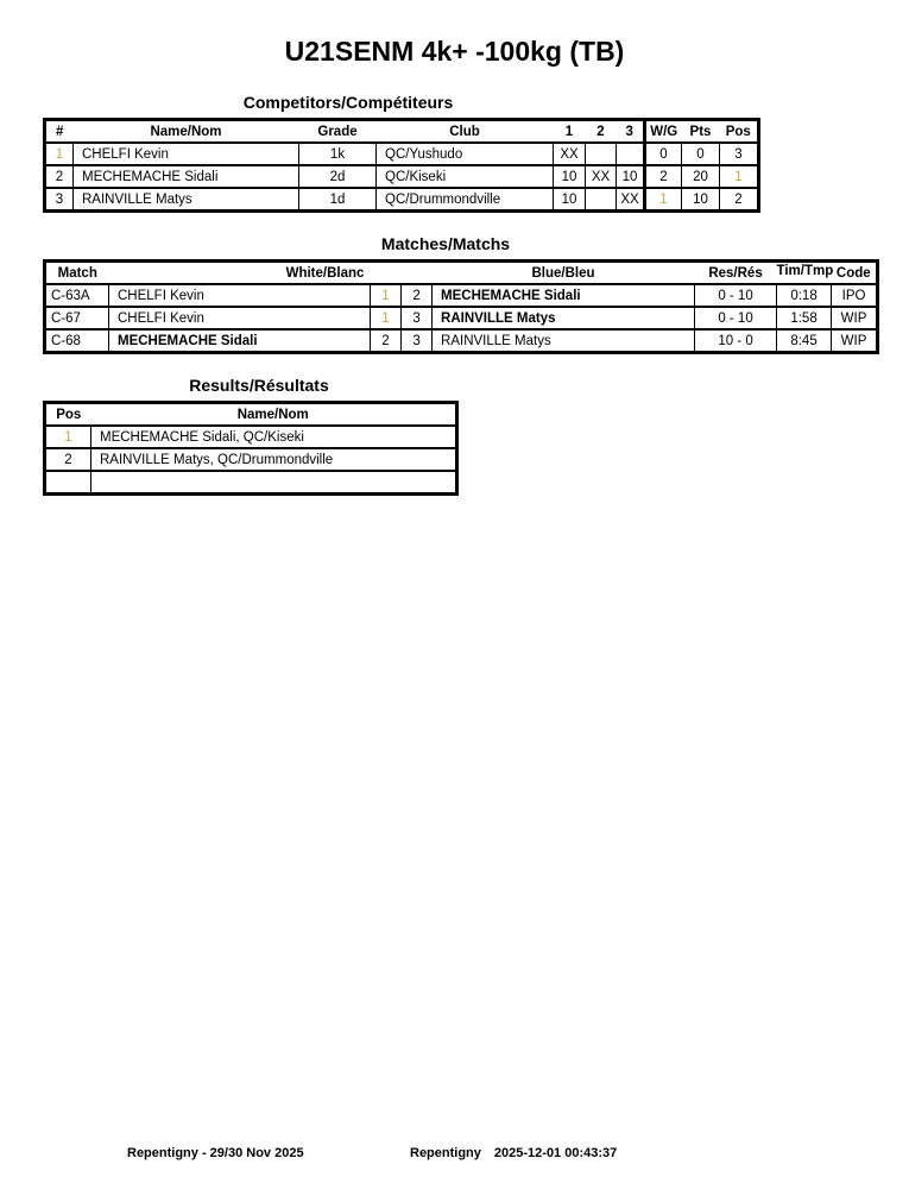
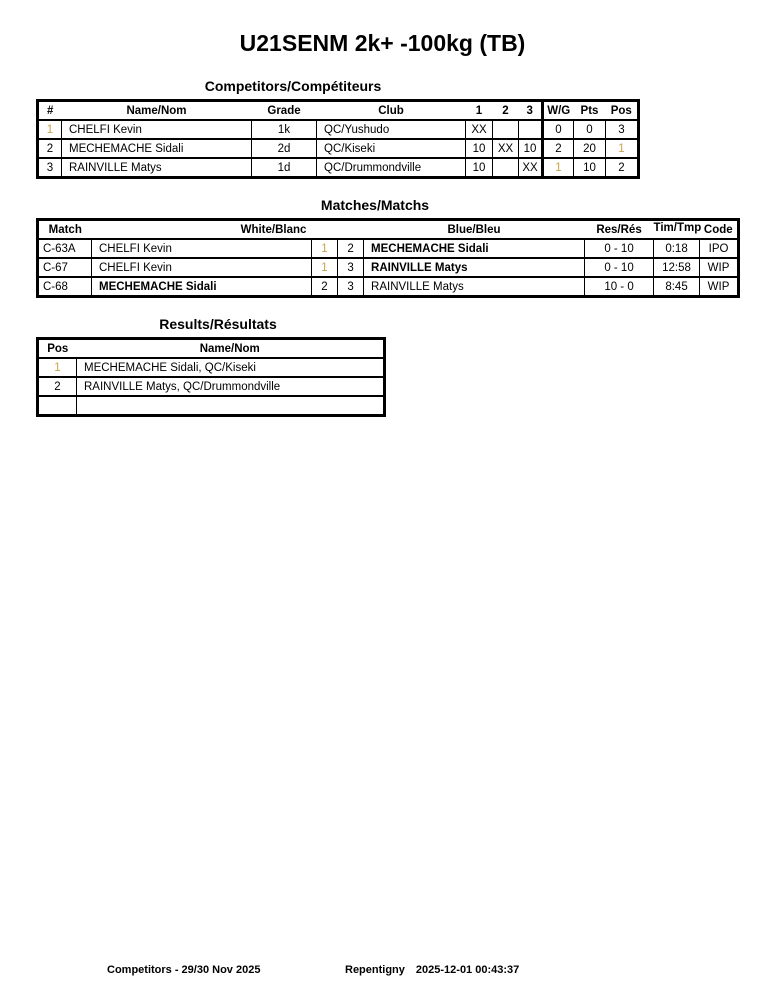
- U21SENM 4k+ -100kg (TB)
+ U21SENM 2k+ -100kg (TB)
  Competitors/Compétiteurs
  #	Name/Nom	Grade	Club	1	2	3	W/G	Pts	Pos
  1	CHELFI Kevin	1k	QC/Yushudo	XX			0	0	3
  2	MECHEMACHE Sidali	2d	QC/Kiseki	10	XX	10	2	20	1
  3	RAINVILLE Matys	1d	QC/Drummondville	10		XX	1	10	2
  Matches/Matchs
  Match	White/Blanc	Blue/Bleu	Res/Rés	Tim/Tmp	Code
  C-63A	CHELFI Kevin	1	2	MECHEMACHE Sidali	0 - 10	0:18	IPO
- C-67	CHELFI Kevin	1	3	RAINVILLE Matys	0 - 10	1:58	WIP
+ C-67	CHELFI Kevin	1	3	RAINVILLE Matys	0 - 10	12:58	WIP
  C-68	MECHEMACHE Sidali	2	3	RAINVILLE Matys	10 - 0	8:45	WIP
  Results/Résultats
  Pos	Name/Nom
  1	MECHEMACHE Sidali, QC/Kiseki
  2	RAINVILLE Matys, QC/Drummondville
- Repentigny - 29/30 Nov 2025
+ Competitors - 29/30 Nov 2025
  Repentigny 2025-12-01 00:43:37
